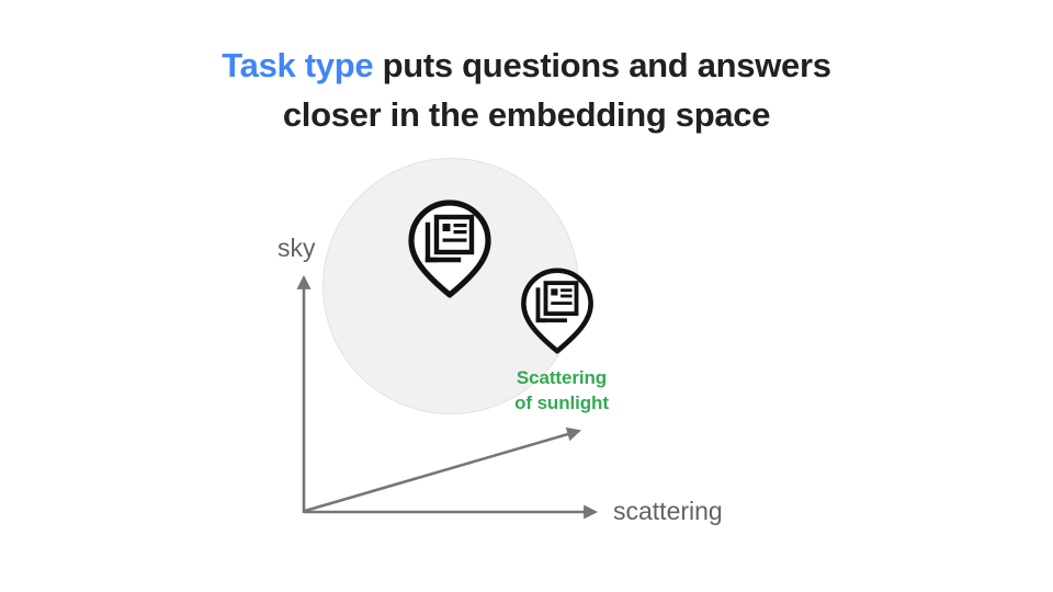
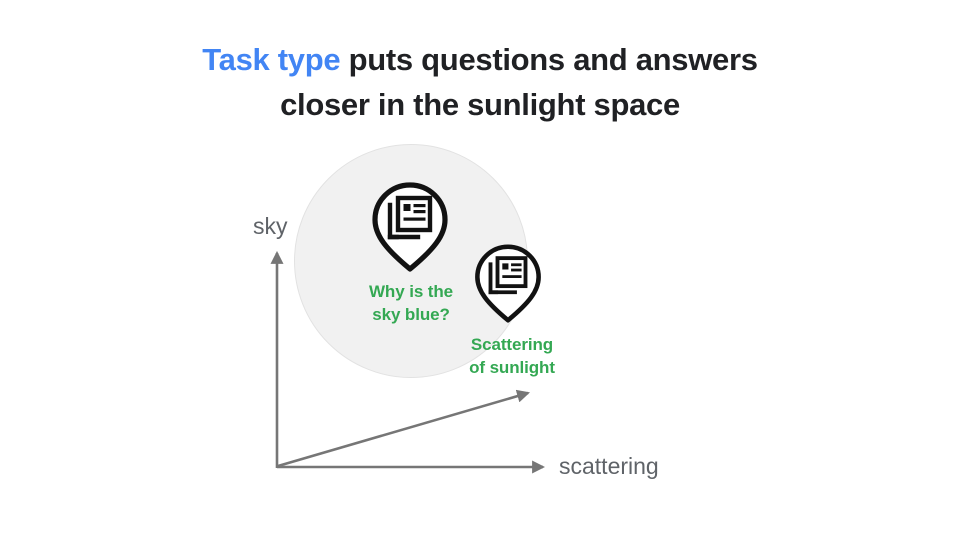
  Task type puts questions and answers
- closer in the embedding space
+ closer in the sunlight space
  sky
  scattering
+ Why is the
+ sky blue?
  Scattering
  of sunlight
